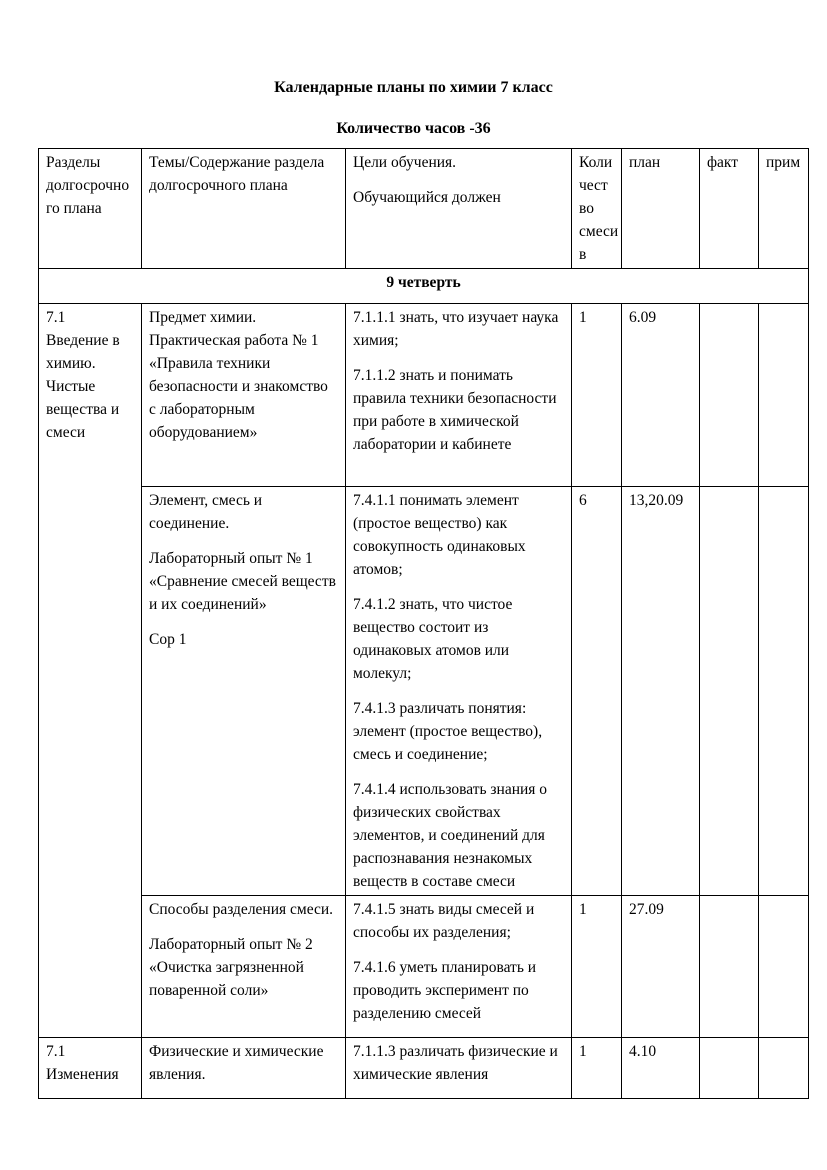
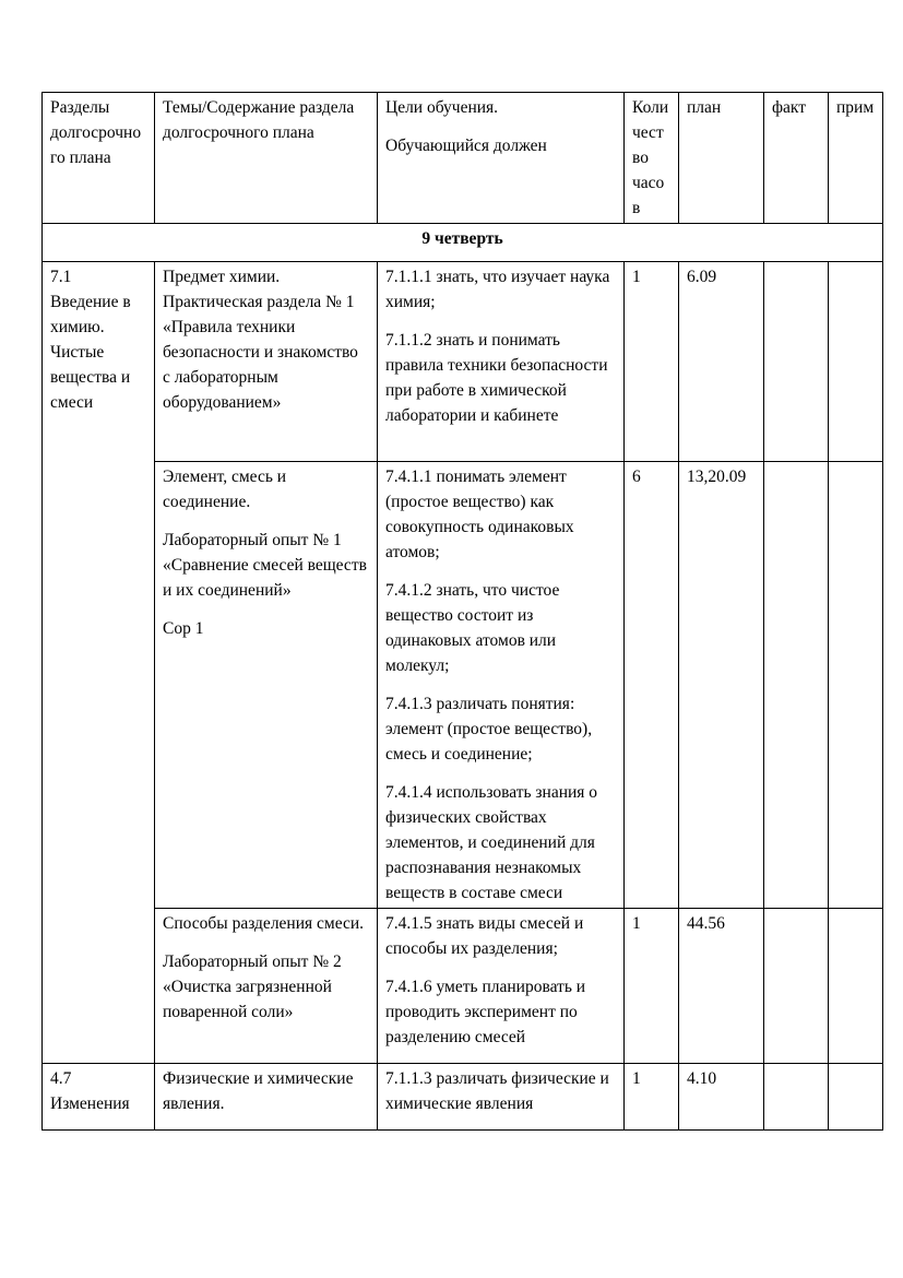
- Календарные планы по химии 7 класс
- Количество часов -36
- Разделы долгосрочно го плана	Темы/Содержание раздела долгосрочного плана	Цели обучения.Обучающийся должен	Коли чест во смеси в	план	факт	прим
+ Разделы долгосрочно го плана	Темы/Содержание раздела долгосрочного плана	Цели обучения.Обучающийся должен	Коли чест во часо в	план	факт	прим
  9 четверть
- 7.1 Введение в химию. Чистые вещества и смеси	Предмет химии. Практическая работа № 1 «Правила техники безопасности и знакомство с лабораторным оборудованием»	7.1.1.1 знать, что изучает наука химия;7.1.1.2 знать и понимать правила техники безопасности при работе в химической лаборатории и кабинете	1	6.09
+ 7.1 Введение в химию. Чистые вещества и смеси	Предмет химии. Практическая раздела № 1 «Правила техники безопасности и знакомство с лабораторным оборудованием»	7.1.1.1 знать, что изучает наука химия;7.1.1.2 знать и понимать правила техники безопасности при работе в химической лаборатории и кабинете	1	6.09
  Элемент, смесь и соединение.Лабораторный опыт № 1 «Сравнение смесей веществ и их соединений»Сор 1	7.4.1.1 понимать элемент (простое вещество) как совокупность одинаковых атомов;7.4.1.2 знать, что чистое вещество состоит из одинаковых атомов или молекул;7.4.1.3 различать понятия: элемент (простое вещество), смесь и соединение;7.4.1.4 использовать знания о физических свойствах элементов, и соединений для распознавания незнакомых веществ в составе смеси	6	13,20.09
- Способы разделения смеси.Лабораторный опыт № 2 «Очистка загрязненной поваренной соли»	7.4.1.5 знать виды смесей и способы их разделения;7.4.1.6 уметь планировать и проводить эксперимент по разделению смесей	1	27.09
+ Способы разделения смеси.Лабораторный опыт № 2 «Очистка загрязненной поваренной соли»	7.4.1.5 знать виды смесей и способы их разделения;7.4.1.6 уметь планировать и проводить эксперимент по разделению смесей	1	44.56
- 7.1 Изменения	Физические и химические явления.	7.1.1.3 различать физические и химические явления	1	4.10
+ 4.7 Изменения	Физические и химические явления.	7.1.1.3 различать физические и химические явления	1	4.10
